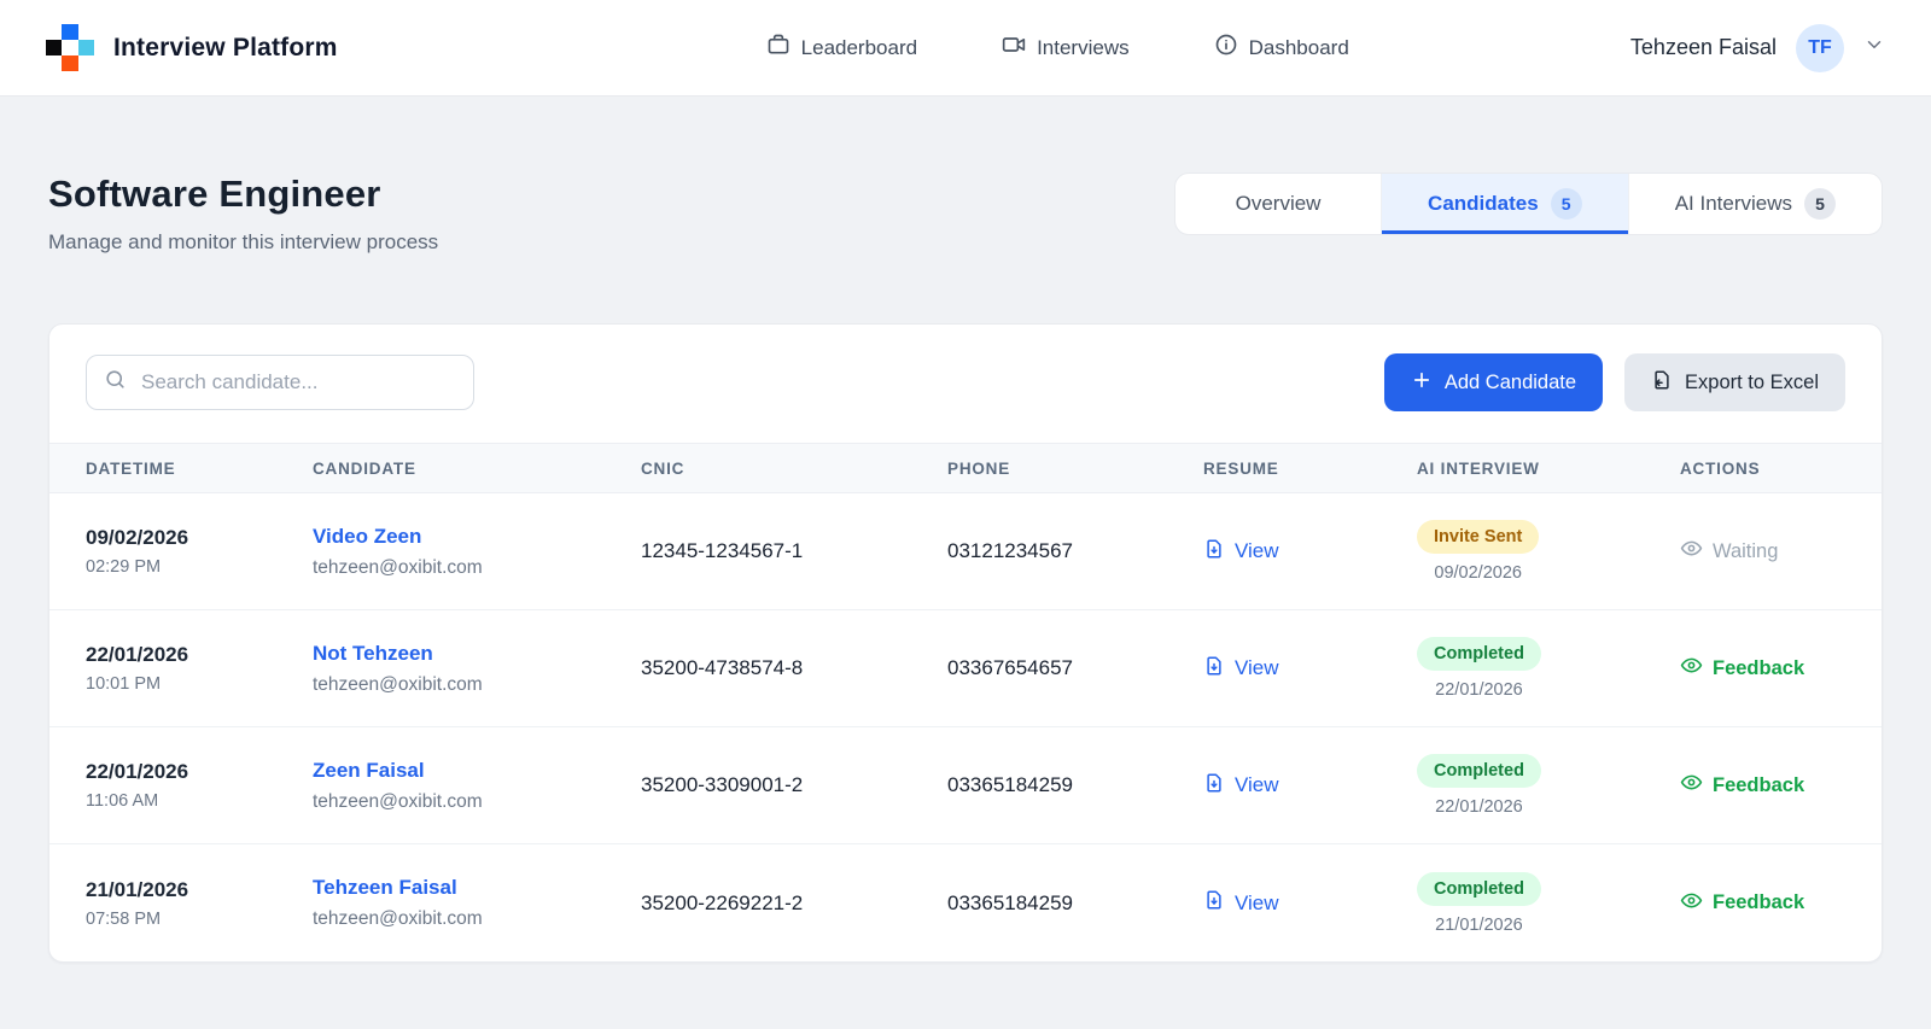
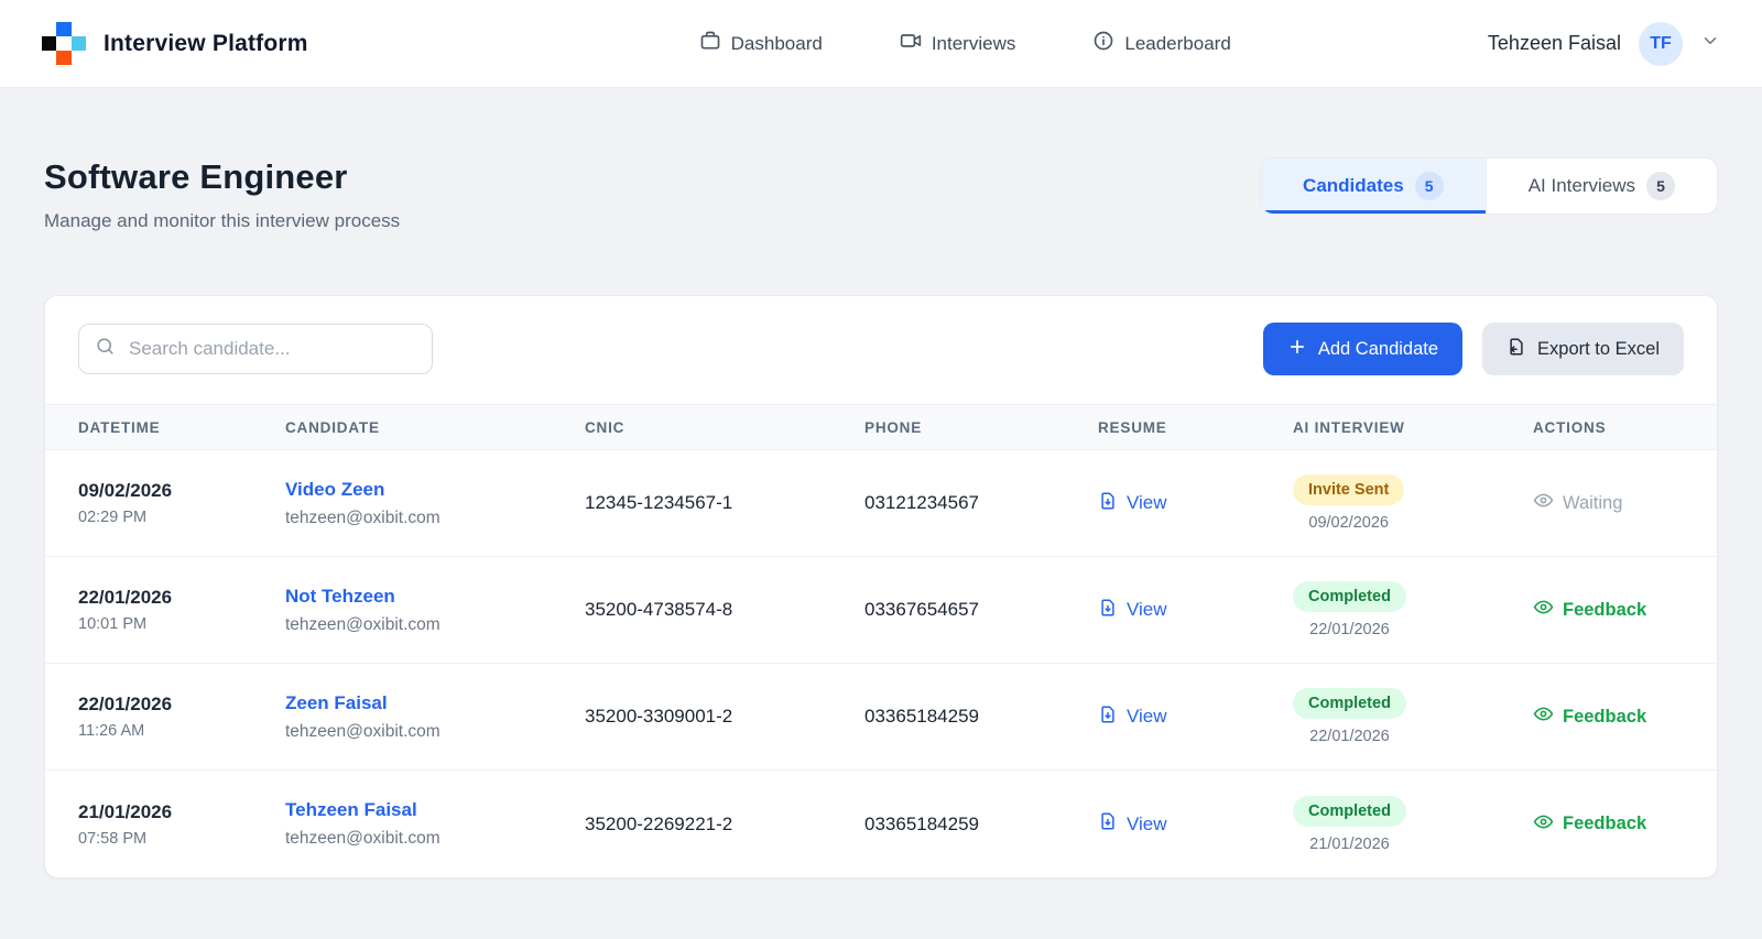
  Interview Platform
- Leaderboard
+ Dashboard
  Interviews
- Dashboard
+ Leaderboard
  Tehzeen Faisal
  TF
  Software Engineer
  Manage and monitor this interview process
- Overview
  Candidates
  5
  AI Interviews
  5
  Search candidate...
  Add Candidate
  Export to Excel
  DATETIME
  CANDIDATE
  CNIC
  PHONE
  RESUME
  AI INTERVIEW
  ACTIONS
  09/02/2026
  02:29 PM
  Video Zeen
  tehzeen@oxibit.com
  12345-1234567-1
  03121234567
  View
  Invite Sent
  09/02/2026
  Waiting
  22/01/2026
  10:01 PM
  Not Tehzeen
  tehzeen@oxibit.com
  35200-4738574-8
  03367654657
  View
  Completed
  22/01/2026
  Feedback
  22/01/2026
- 11:06 AM
+ 11:26 AM
  Zeen Faisal
  tehzeen@oxibit.com
  35200-3309001-2
  03365184259
  View
  Completed
  22/01/2026
  Feedback
  21/01/2026
  07:58 PM
  Tehzeen Faisal
  tehzeen@oxibit.com
  35200-2269221-2
  03365184259
  View
  Completed
  21/01/2026
  Feedback
